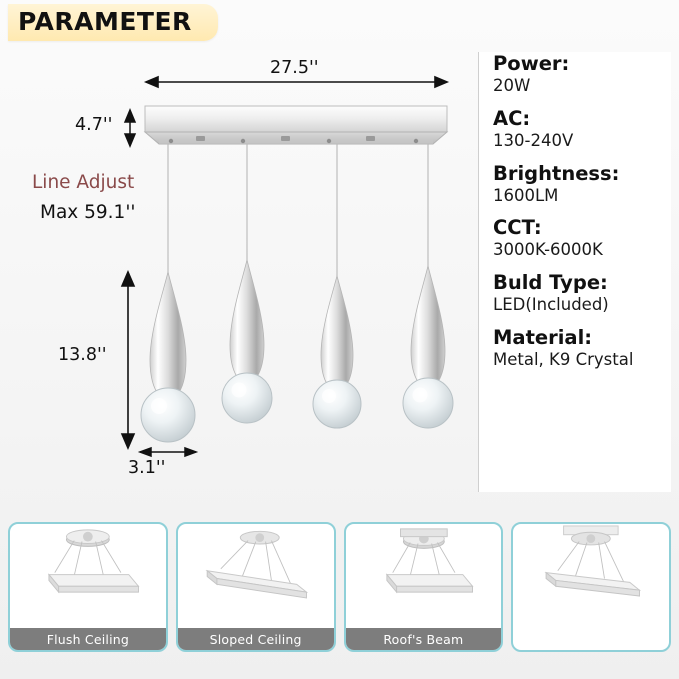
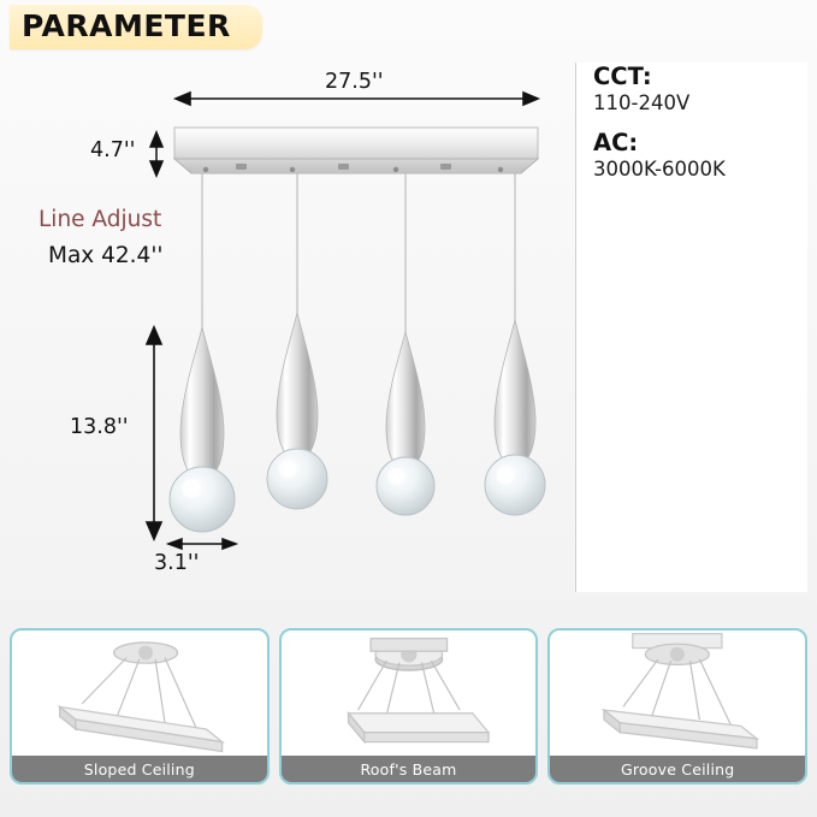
  PARAMETER
  27.5''
  4.7''
  13.8''
  3.1''
  Line Adjust
- Max 59.1''
+ Max 42.4''
- Power:
- 20W
- AC:
+ CCT:
- 130-240V
+ 110-240V
- Brightness:
- 1600LM
- CCT:
+ AC:
  3000K-6000K
- Buld Type:
- LED(Included)
- Material:
- Metal, K9 Crystal
- Flush Ceiling
  Sloped Ceiling
  Roof's Beam
+ Groove Ceiling
